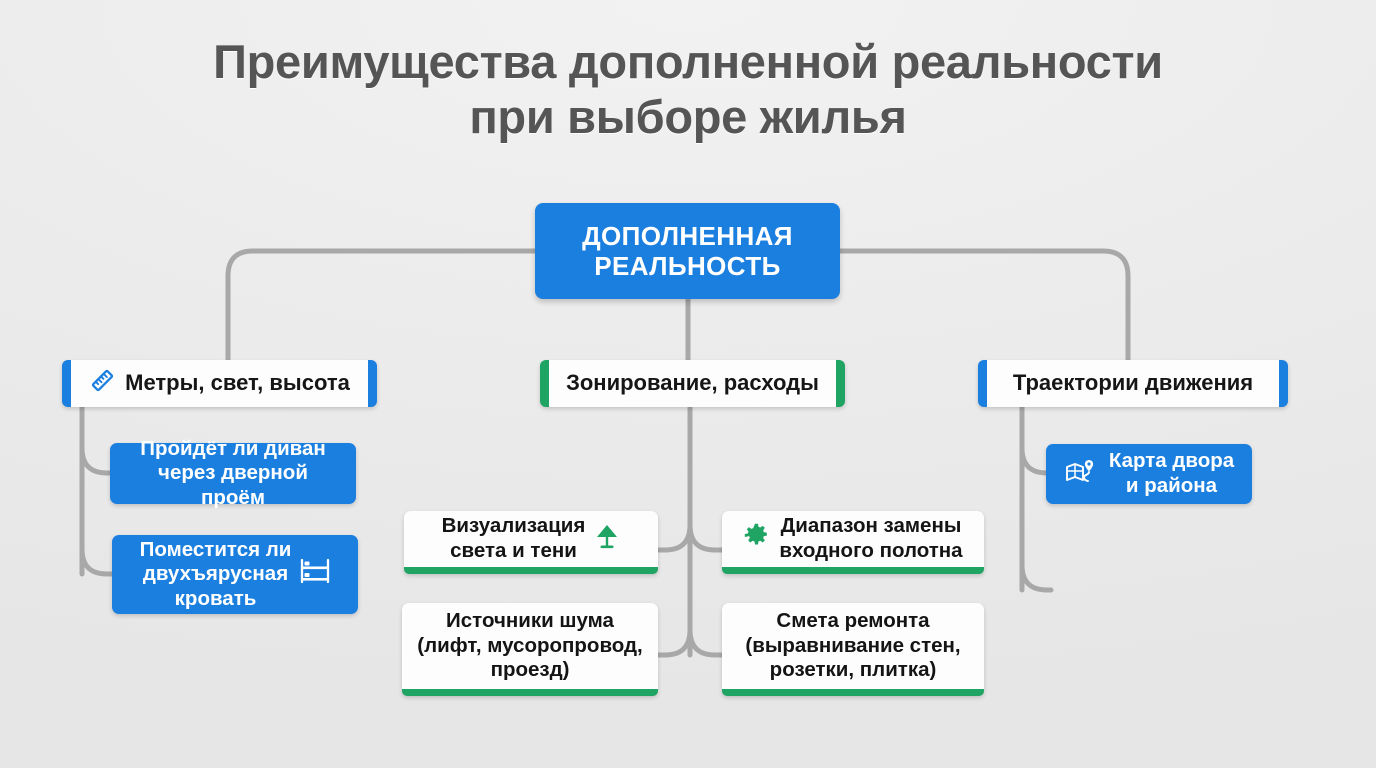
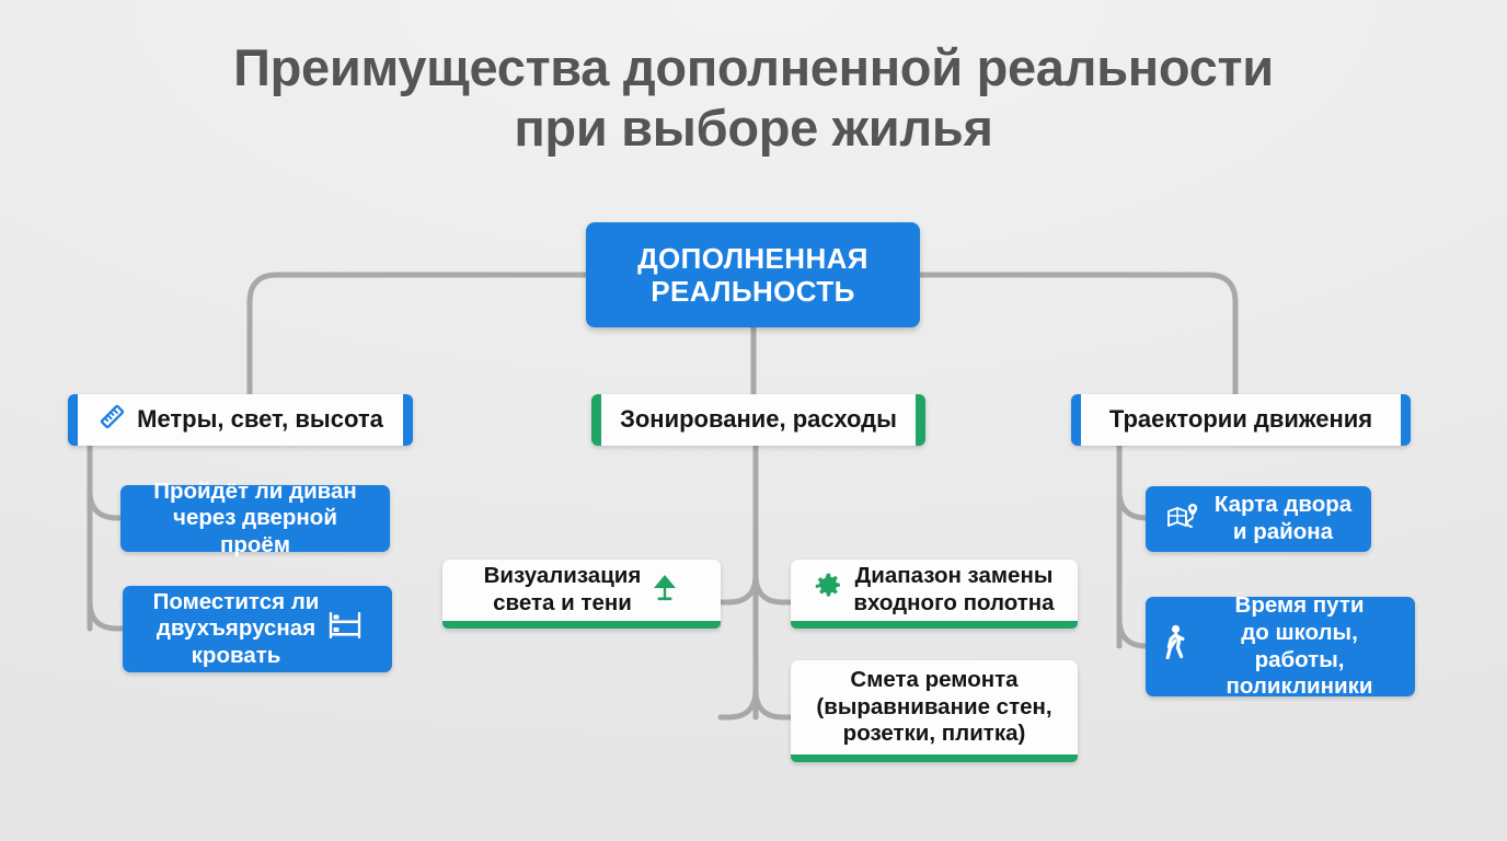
  Преимущества дополненной реальности
  при выборе жилья
  ДОПОЛНЕННАЯ
  РЕАЛЬНОСТЬ
  Метры, свет, высота
  Пройдёт ли диван
  через дверной проём
  Поместится ли
  двухъярусная
  кровать
  Зонирование, расходы
  Визуализация
  света и тени
  Диапазон замены
  входного полотна
- Источники шума
- (лифт, мусоропровод,
- проезд)
  Смета ремонта
  (выравнивание стен,
  розетки, плитка)
  Траектории движения
  Карта двора
  и района
+ Время пути
+ до школы, работы,
+ поликлиники
